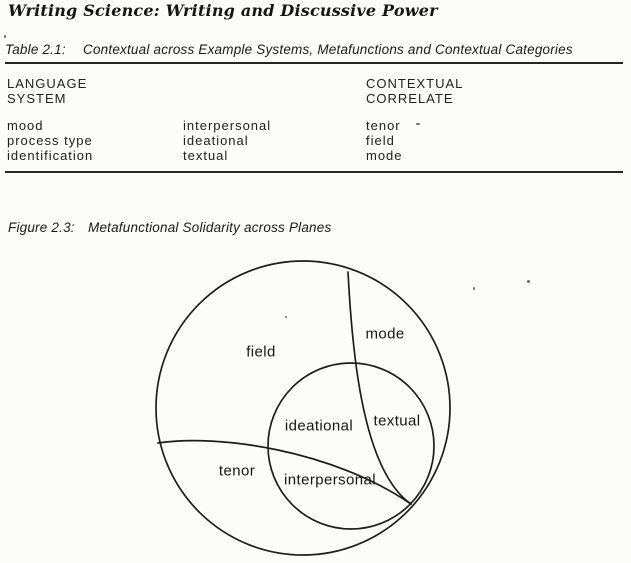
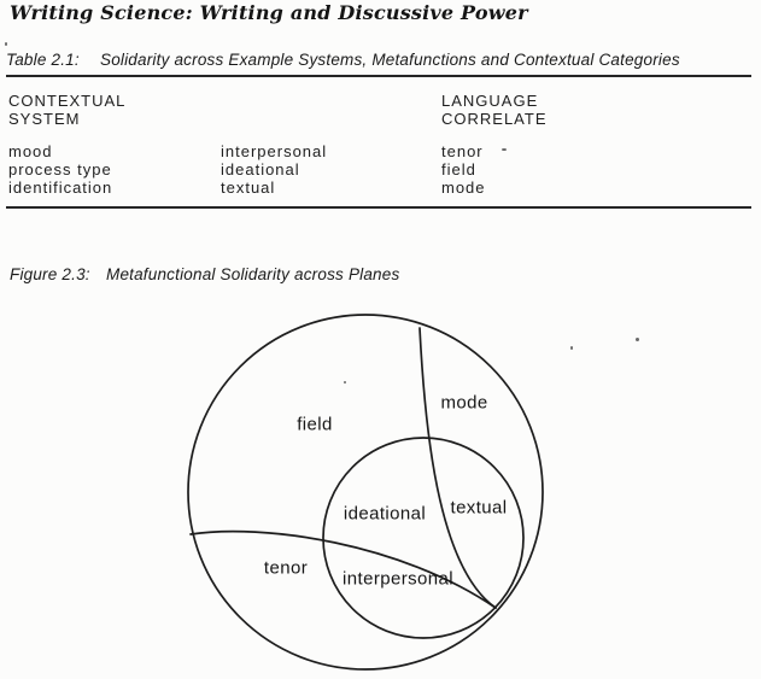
  Writing Science: Writing and Discussive Power
  Table 2.1:
- Contextual across Example Systems, Metafunctions and Contextual Categories
+ Solidarity across Example Systems, Metafunctions and Contextual Categories
- LANGUAGE
+ CONTEXTUAL
  SYSTEM
- CONTEXTUAL
+ LANGUAGE
  CORRELATE
  mood
  interpersonal
  tenor
  process type
  ideational
  field
  identification
  textual
  mode
  Figure 2.3:
  Metafunctional Solidarity across Planes
  field
  mode
  ideational
  textual
  tenor
  interpersonal
